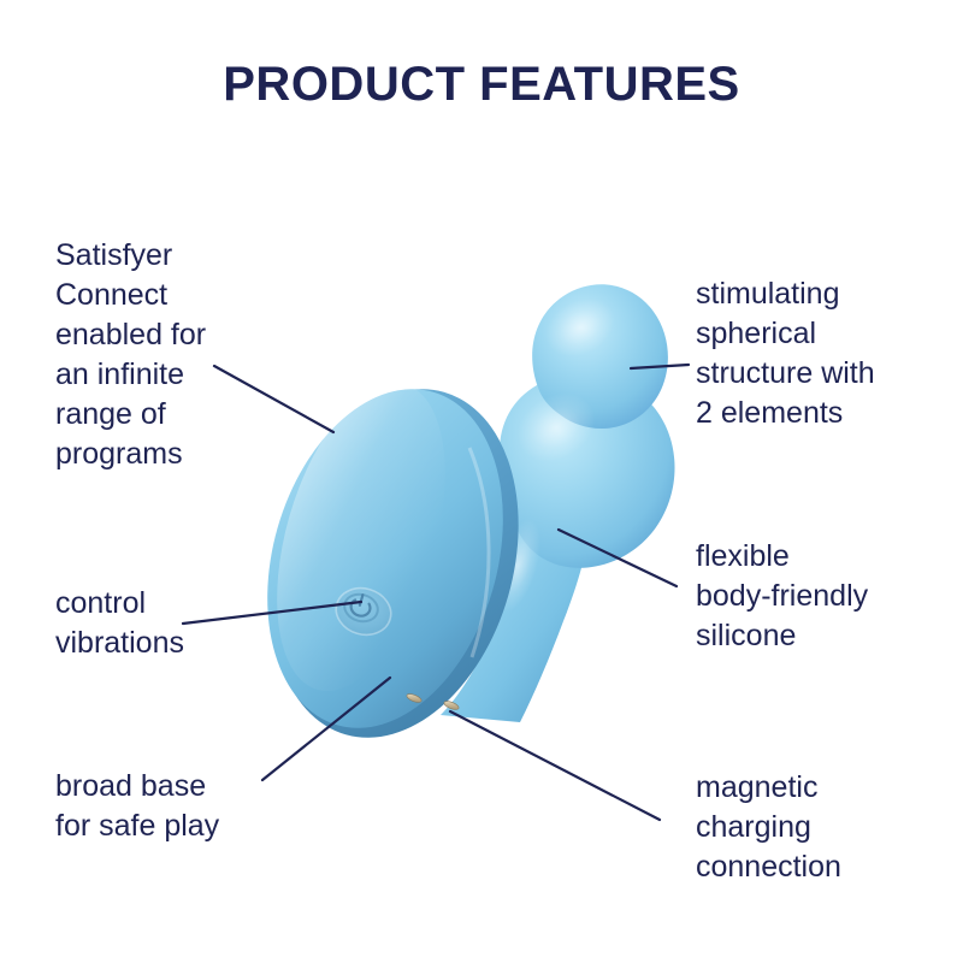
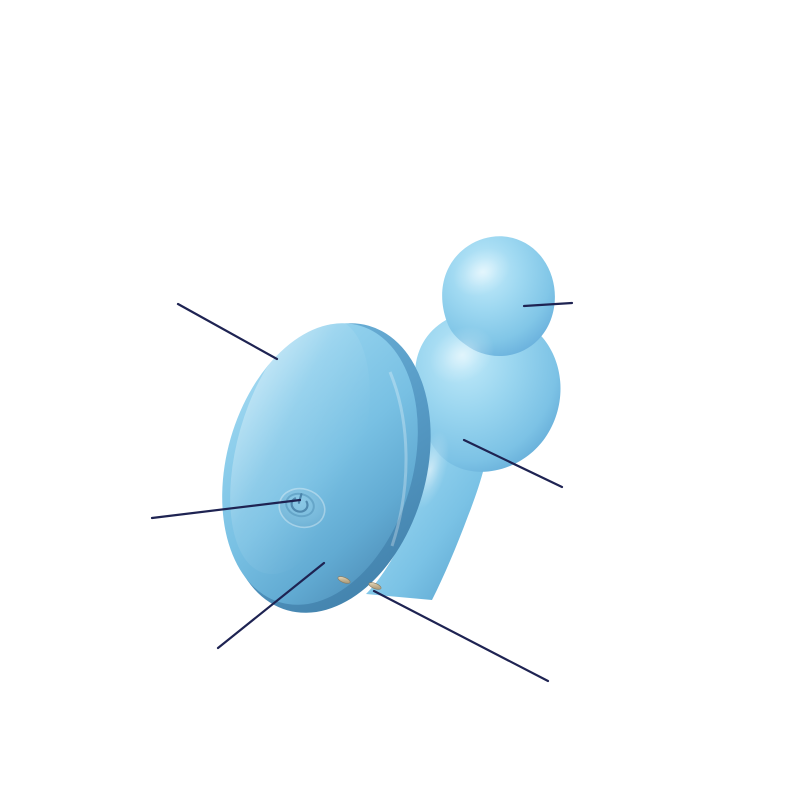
- PRODUCT FEATURES
- Satisfyer
- Connect
- enabled for
- an infinite
- range of
- programs
- control
- vibrations
- broad base
- for safe play
- stimulating
- spherical
- structure with
- 2 elements
- flexible
- body-friendly
- silicone
- magnetic
- charging
- connection
